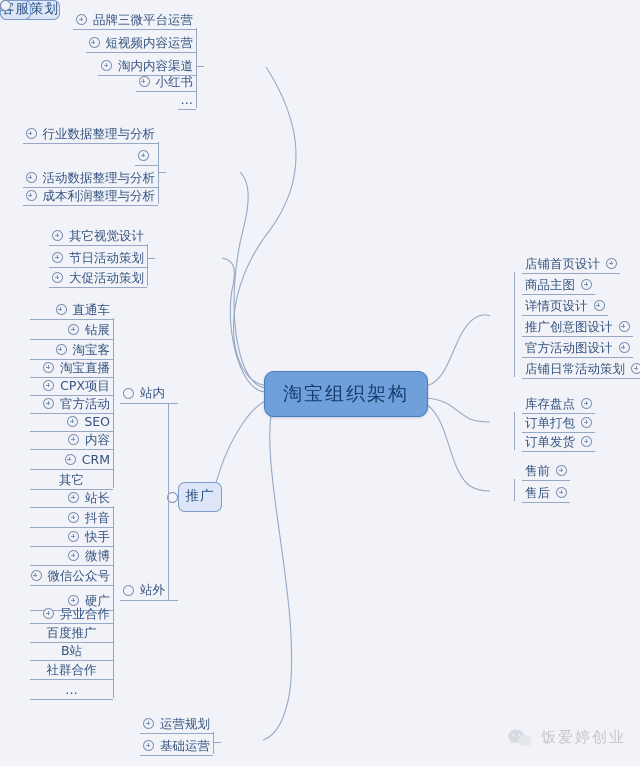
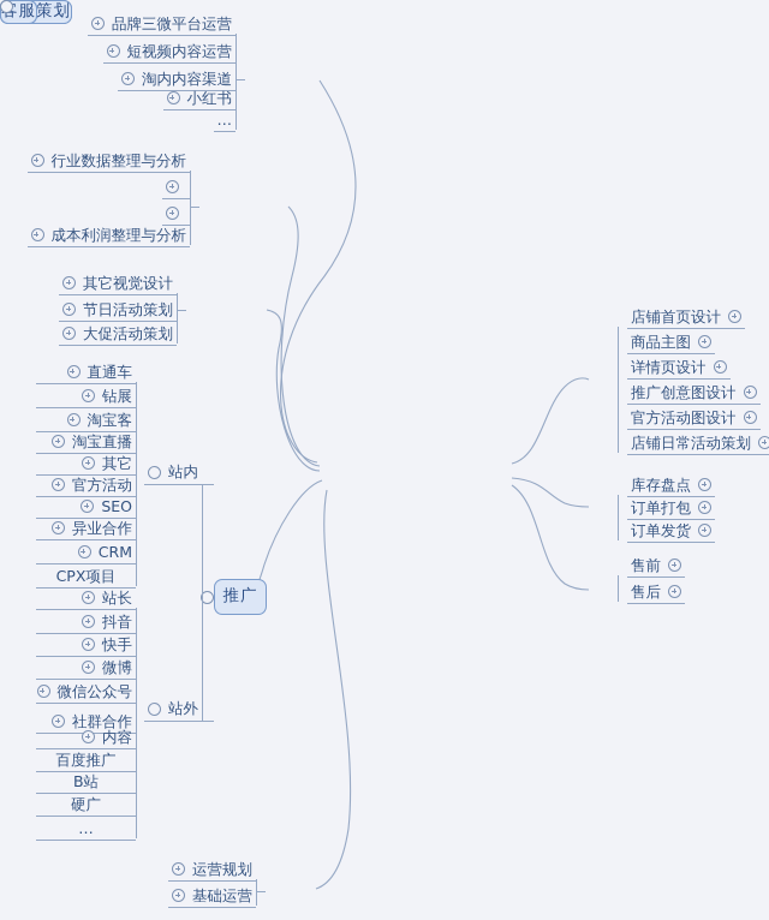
- 淘宝组织架构
  品牌三微平台运营
  短视频内容运营
  淘内内容渠道
  小红书
  …
  行业数据整理与分析
- 活动数据整理与分析
  成本利润整理与分析
  其它视觉设计
  节日活动策划
  大促活动策划
  推广
  站内
  直通车
  钻展
  淘宝客
  淘宝直播
- CPX项目
+ 其它
  官方活动
  SEO
- 内容
+ 异业合作
  CRM
- 其它
+ CPX项目
  站外
  站长
  抖音
  快手
  微博
  微信公众号
- 硬广
+ 社群合作
- 异业合作
+ 内容
  百度推广
  B站
- 社群合作
+ 硬广
  …
  运营规划
  基础运营
  店铺首页设计
  商品主图
  详情页设计
  推广创意图设计
  官方活动图设计
  店铺日常活动策划
  库存盘点
  订单打包
  订单发货
  售前
  售后
- 饭爱婷创业
